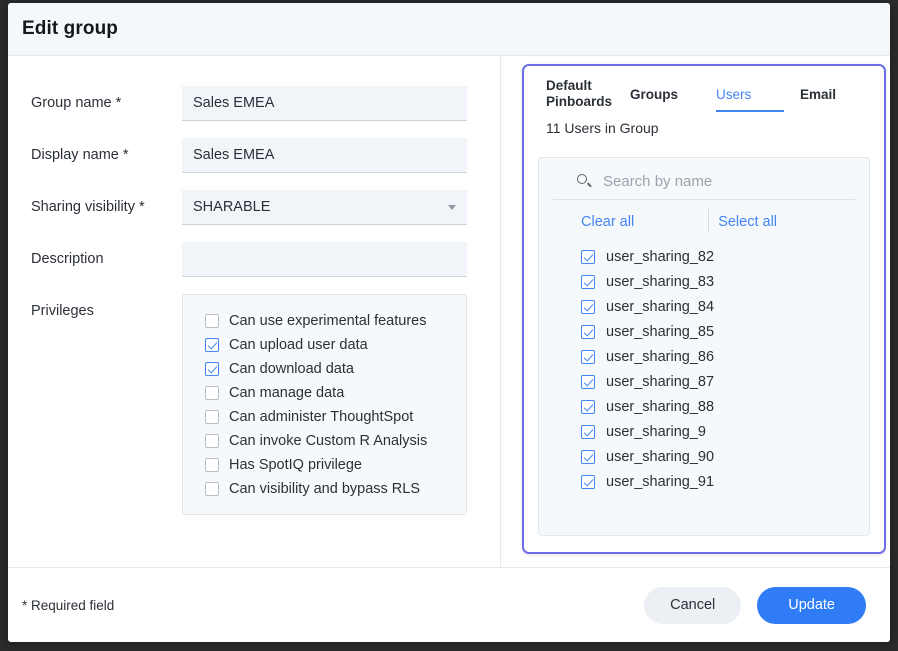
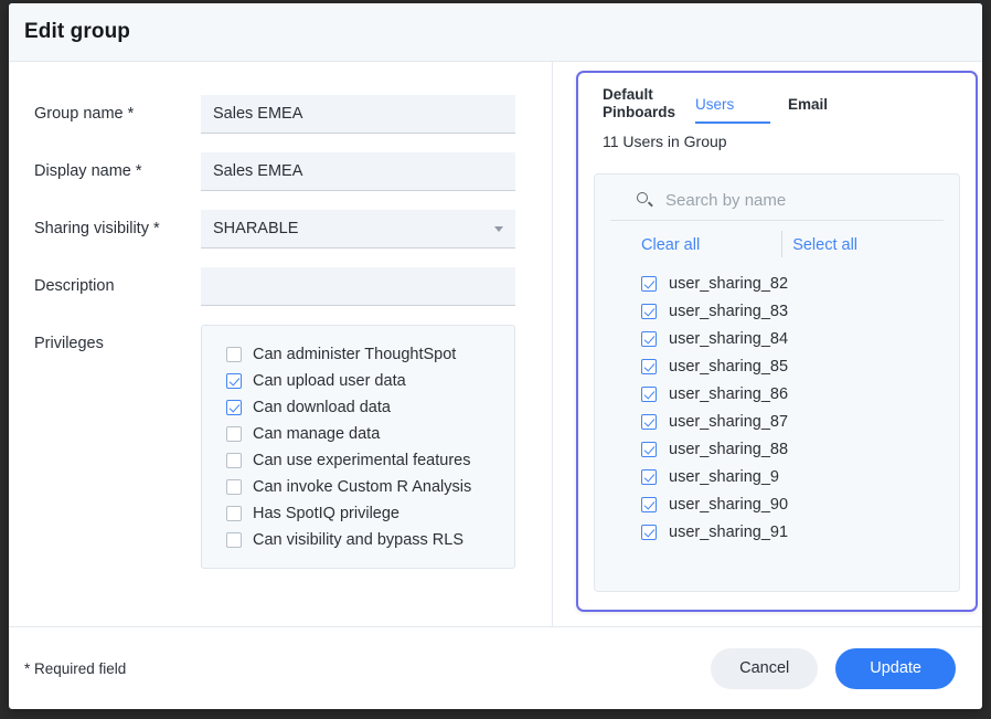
  Edit group
  Group name *
  Sales EMEA
  Display name *
  Sales EMEA
  Sharing visibility *
  SHARABLE
  Description
  Privileges
- Can use experimental features
+ Can administer ThoughtSpot
  Can upload user data
  Can download data
  Can manage data
- Can administer ThoughtSpot
+ Can use experimental features
  Can invoke Custom R Analysis
  Has SpotIQ privilege
  Can visibility and bypass RLS
  Default
  Pinboards
- Groups
  Users
  Email
  11 Users in Group
  Search by name
  Clear all
  Select all
  user_sharing_82
  user_sharing_83
  user_sharing_84
  user_sharing_85
  user_sharing_86
  user_sharing_87
  user_sharing_88
  user_sharing_9
  user_sharing_90
  user_sharing_91
  * Required field
  Cancel
  Update
